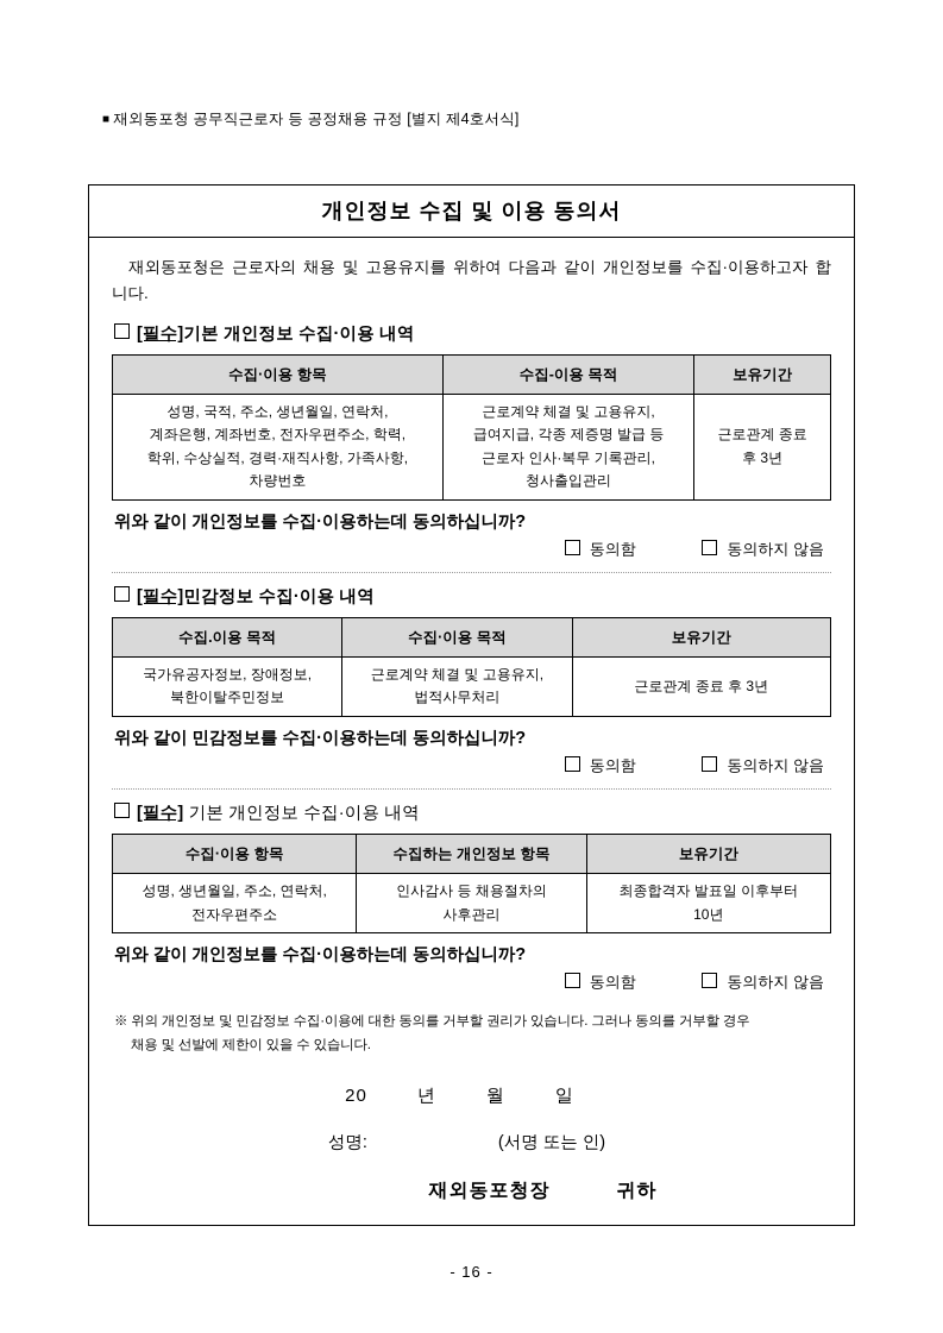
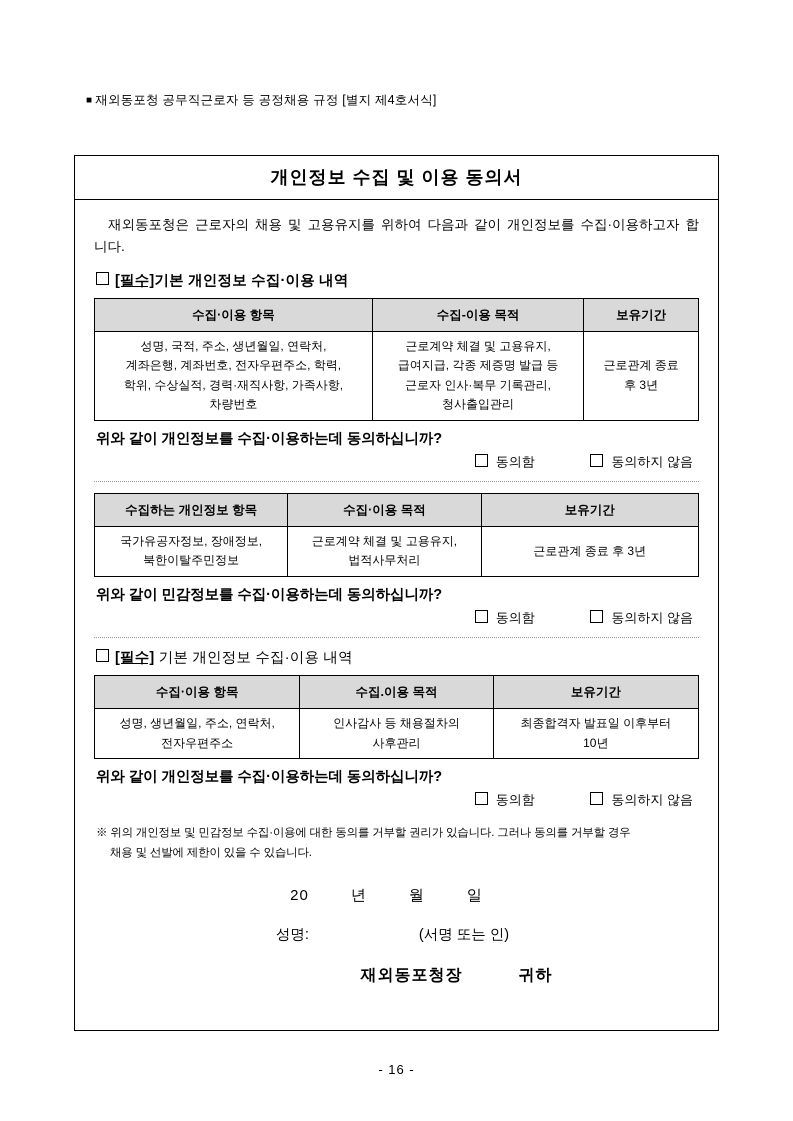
  ■ 재외동포청 공무직근로자 등 공정채용 규정 [별지 제4호서식]
  개인정보 수집 및 이용 동의서
  재외동포청은 근로자의 채용 및 고용유지를 위하여 다음과 같이 개인정보를 수집·이용하고자 합니다.
  [필수]기본 개인정보 수집·이용 내역
  수집·이용 항목	수집-이용 목적	보유기간
  성명, 국적, 주소, 생년월일, 연락처, 계좌은행, 계좌번호, 전자우편주소, 학력, 학위, 수상실적, 경력·재직사항, 가족사항, 차량번호	근로계약 체결 및 고용유지, 급여지급, 각종 제증명 발급 등 근로자 인사·복무 기록관리, 청사출입관리	근로관계 종료 후 3년
  위와 같이 개인정보를 수집·이용하는데 동의하십니까?
  동의함 동의하지 않음
- [필수]민감정보 수집·이용 내역
- 수집.이용 목적	수집·이용 목적	보유기간
+ 수집하는 개인정보 항목	수집·이용 목적	보유기간
  국가유공자정보, 장애정보, 북한이탈주민정보	근로계약 체결 및 고용유지, 법적사무처리	근로관계 종료 후 3년
  위와 같이 민감정보를 수집·이용하는데 동의하십니까?
  동의함 동의하지 않음
  [필수] 기본 개인정보 수집·이용 내역
- 수집·이용 항목	수집하는 개인정보 항목	보유기간
+ 수집·이용 항목	수집.이용 목적	보유기간
  성명, 생년월일, 주소, 연락처, 전자우편주소	인사감사 등 채용절차의 사후관리	최종합격자 발표일 이후부터 10년
  위와 같이 개인정보를 수집·이용하는데 동의하십니까?
  동의함 동의하지 않음
  ※ 위의 개인정보 및 민감정보 수집·이용에 대한 동의를 거부할 권리가 있습니다. 그러나 동의를 거부할 경우
  채용 및 선발에 제한이 있을 수 있습니다.
  20 년 월 일
  성명: (서명 또는 인)
  재외동포청장 귀하
  - 16 -
